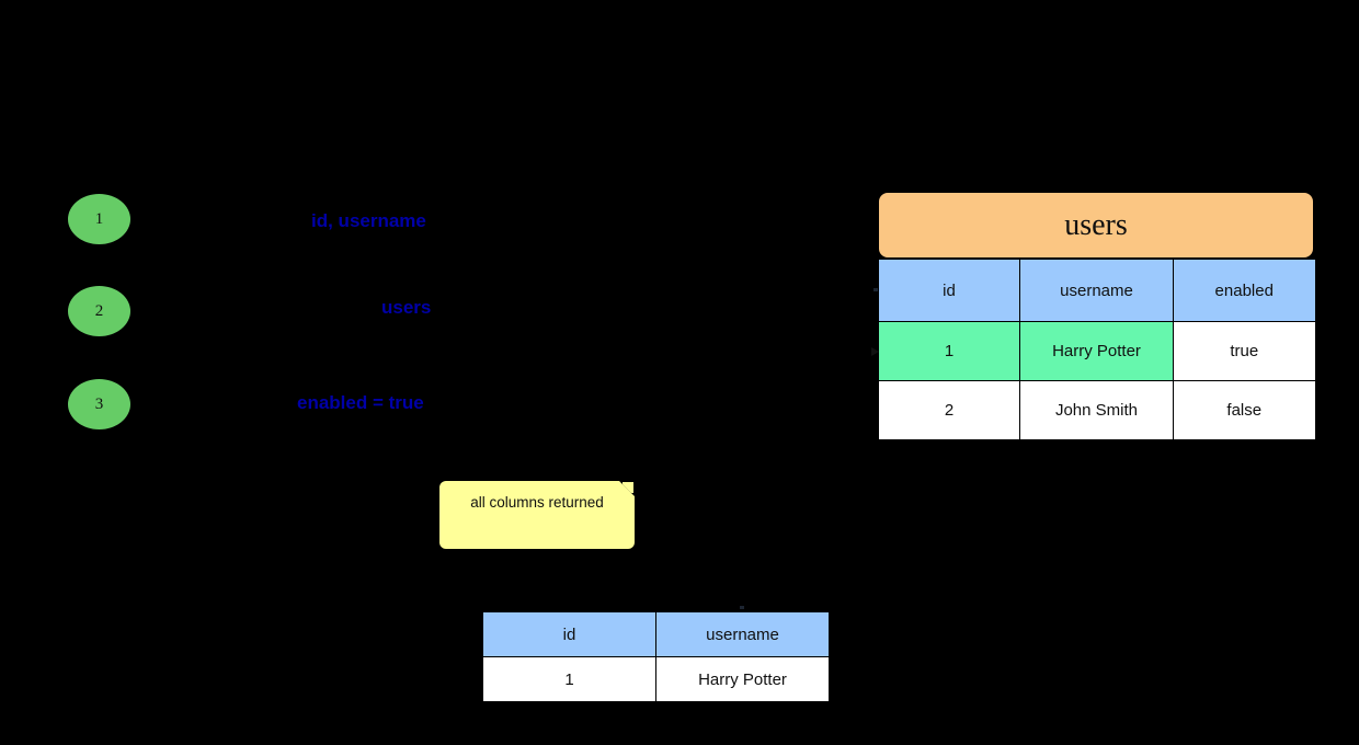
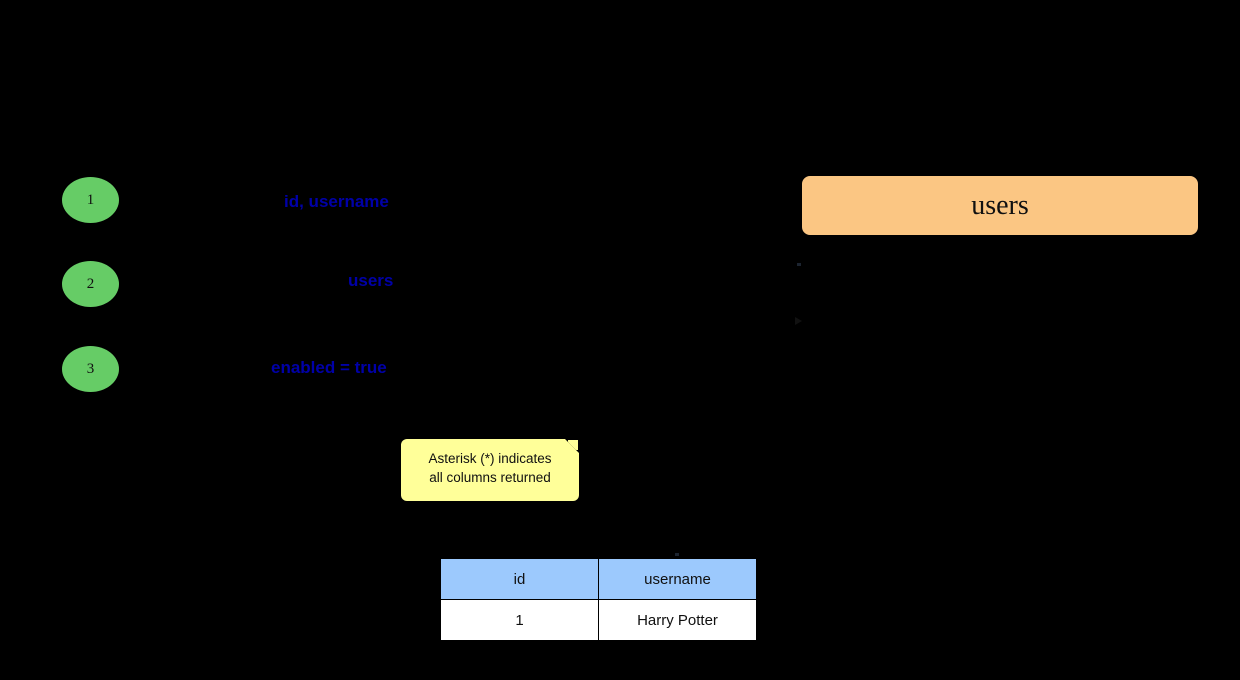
  1
  id, username
  2
  users
  3
  enabled = true
+ Asterisk (*) indicates
  all columns returned
  users
- id	username	enabled
- 1	Harry Potter	true
- 2	John Smith	false
  id	username
  1	Harry Potter
